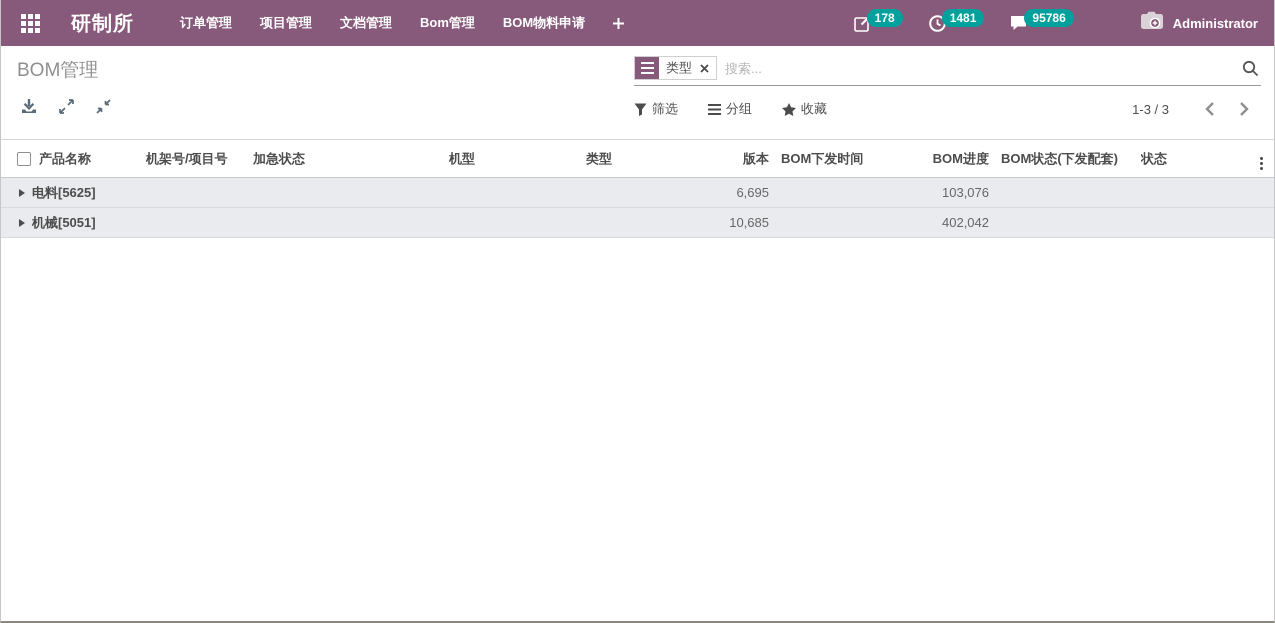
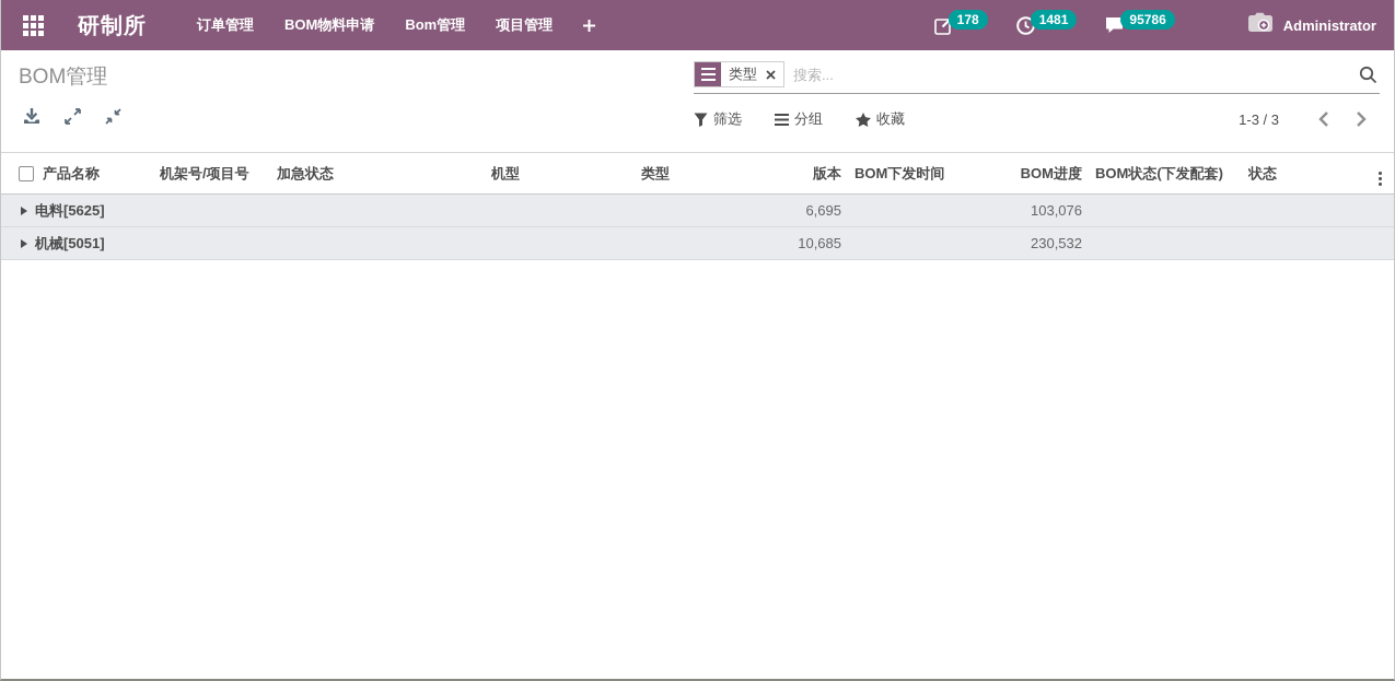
  研制所
  订单管理
- 项目管理
+ BOM物料申请
- 文档管理
  Bom管理
- BOM物料申请
+ 项目管理
  178
  1481
  95786
  Administrator
  BOM管理
  类型
  搜索...
  筛选
  分组
  收藏
  1-3 / 3
  	产品名称	机架号/项目号	加急状态	机型	类型	版本	BOM下发时间	BOM进度	BOM状态(下发配套)	状态
  电料[5625]	6,695		103,076
- 机械[5051]	10,685		402,042
+ 机械[5051]	10,685		230,532
